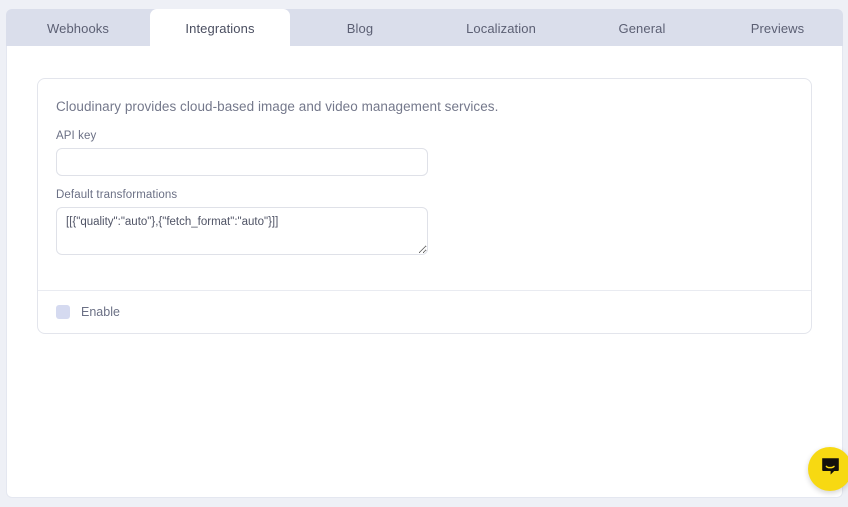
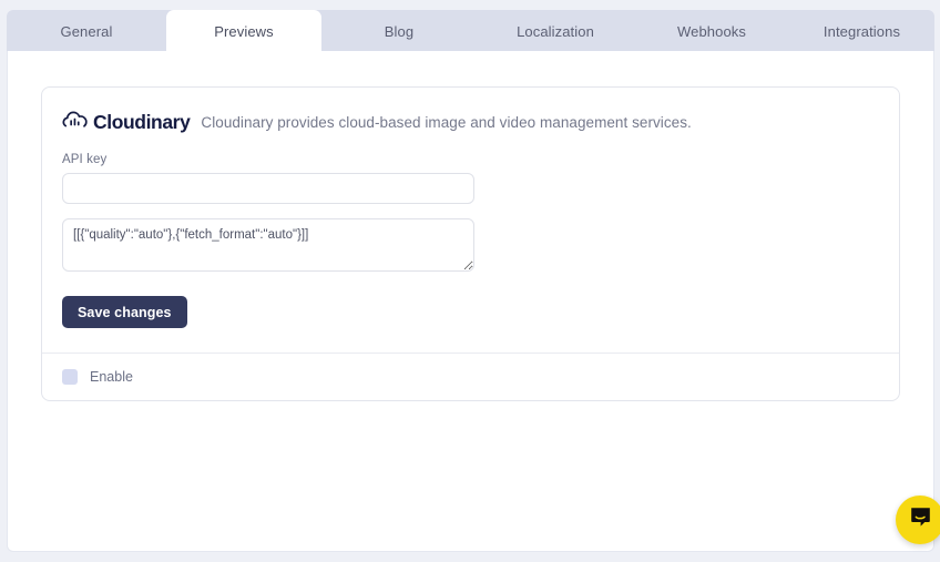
- Webhooks
+ General
- Integrations
+ Previews
  Blog
  Localization
- General
+ Webhooks
- Previews
+ Integrations
+ Cloudinary
  Cloudinary provides cloud-based image and video management services.
  API key
- Default transformations
  [[{"quality":"auto"},{"fetch_format":"auto"}]]
+ Save changes
  Enable
